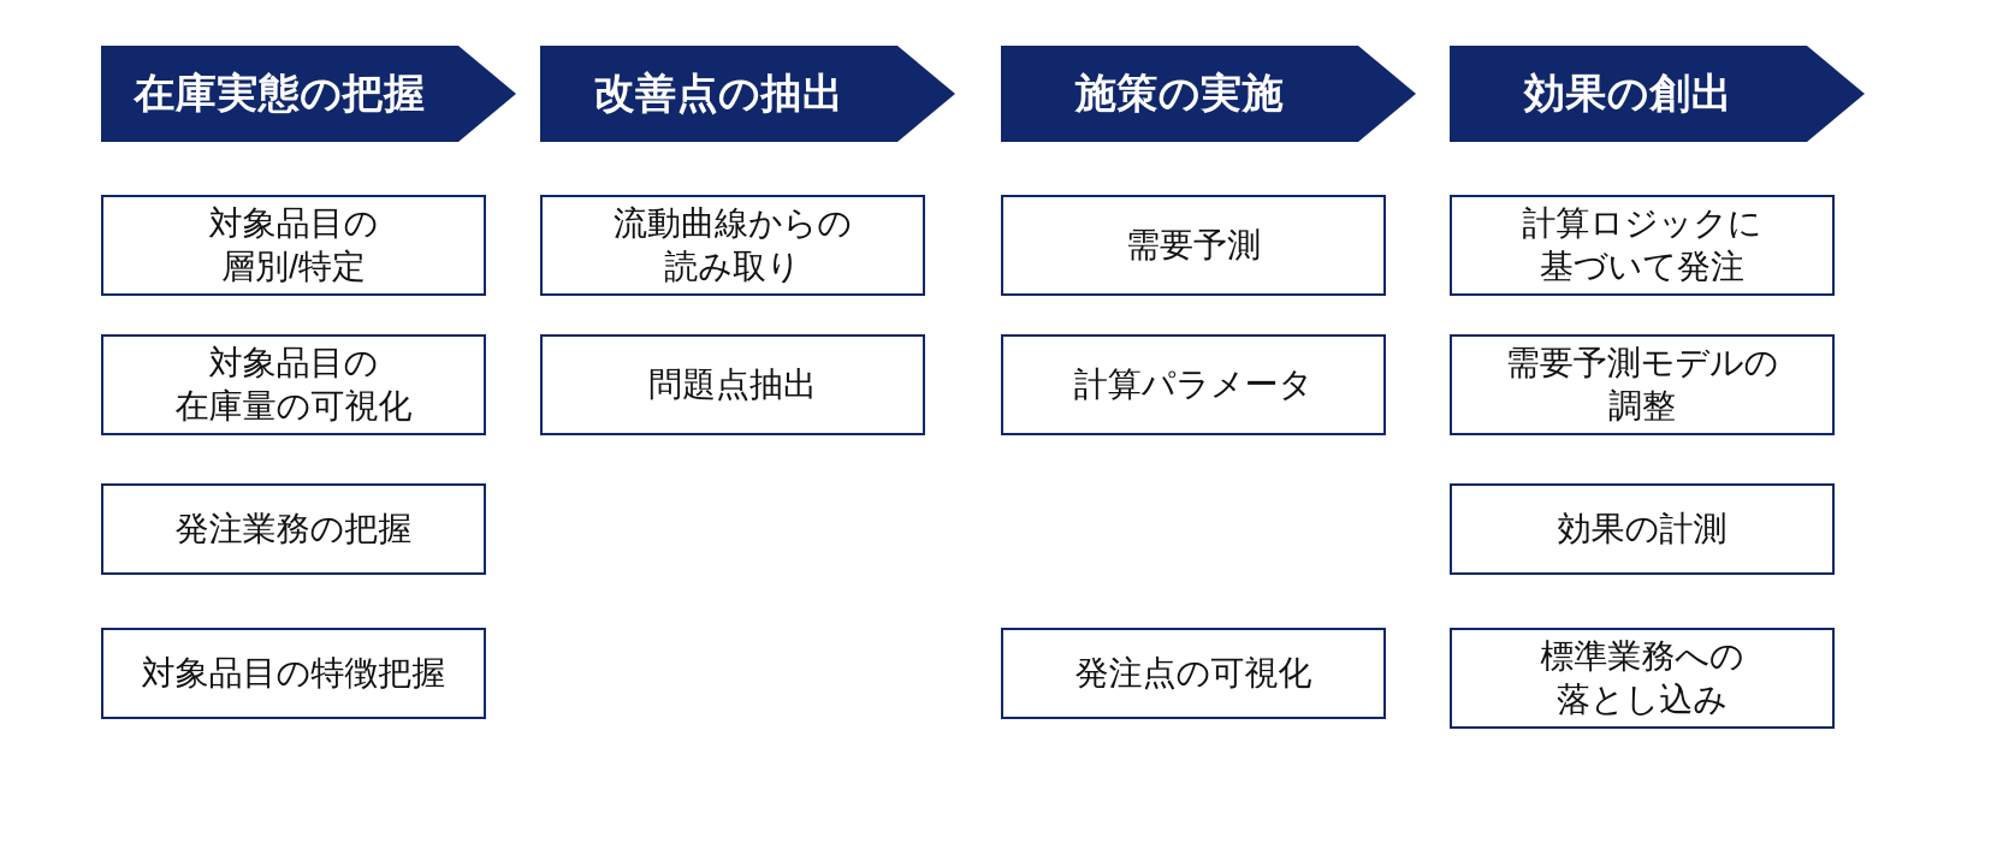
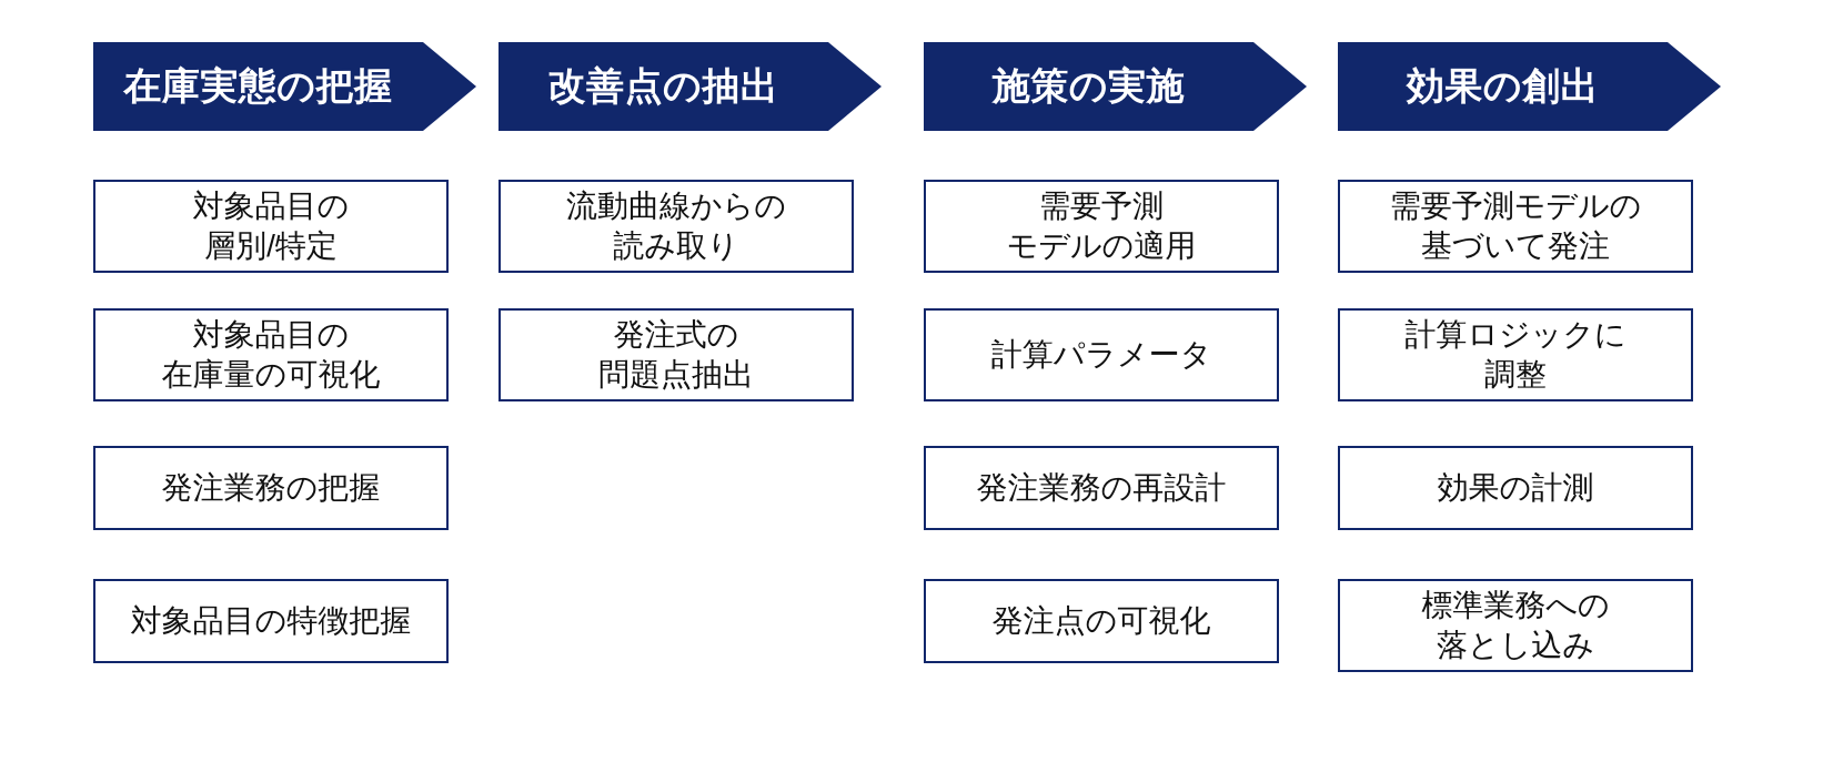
  在庫実態の把握
  対象品目の
  層別/特定
  対象品目の
  在庫量の可視化
  発注業務の把握
  対象品目の特徴把握
  改善点の抽出
  流動曲線からの
  読み取り
+ 発注式の
  問題点抽出
  施策の実施
  需要予測
+ モデルの適用
  計算パラメータ
+ 発注業務の再設計
  発注点の可視化
  効果の創出
- 計算ロジックに
+ 需要予測モデルの
  基づいて発注
- 需要予測モデルの
+ 計算ロジックに
  調整
  効果の計測
  標準業務への
  落とし込み
